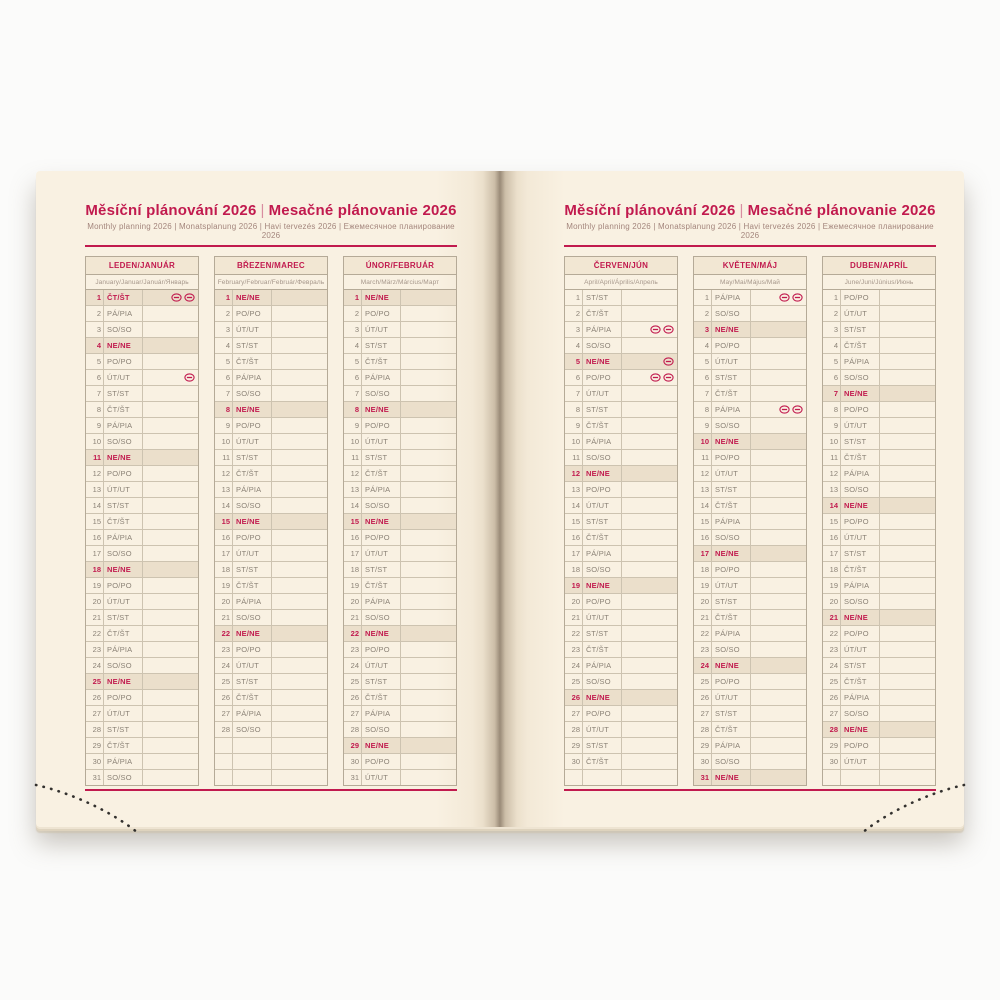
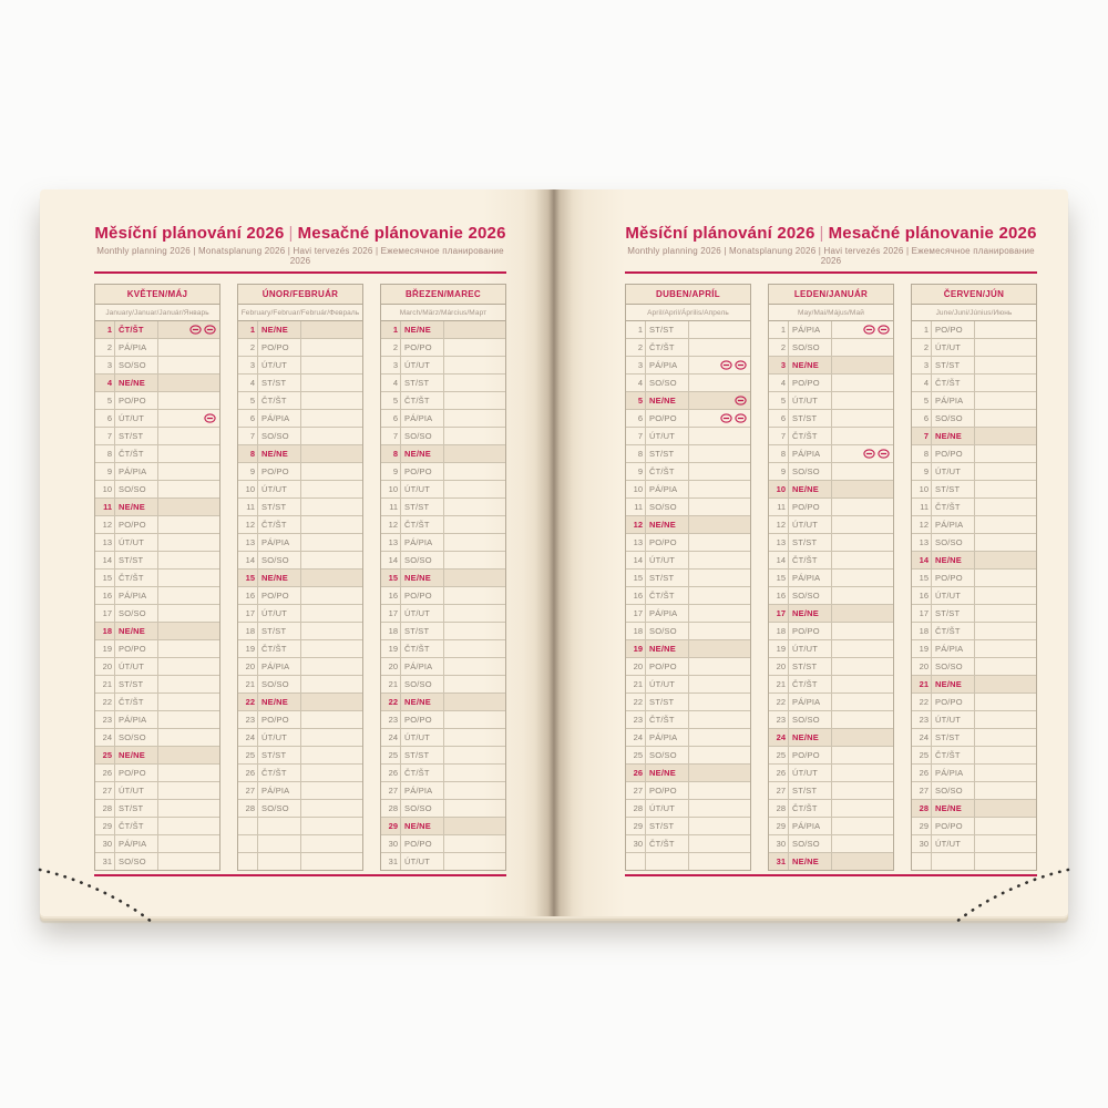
  Měsíční plánování 2026 | Mesačné plánovanie 2026
  Monthly planning 2026 | Monatsplanung 2026 | Havi tervezés 2026 | Ежемесячное планирование 2026
- LEDEN/JANUÁR
+ KVĚTEN/MÁJ
  1
  ČT/ŠT
  2
  PÁ/PIA
  3
  SO/SO
  4
  NE/NE
  5
  PO/PO
  6
  ÚT/UT
  7
  ST/ST
  8
  ČT/ŠT
  9
  PÁ/PIA
  10
  SO/SO
  11
  NE/NE
  12
  PO/PO
  13
  ÚT/UT
  14
  ST/ST
  15
  ČT/ŠT
  16
  PÁ/PIA
  17
  SO/SO
  18
  NE/NE
  19
  PO/PO
  20
  ÚT/UT
  21
  ST/ST
  22
  ČT/ŠT
  23
  PÁ/PIA
  24
  SO/SO
  25
  NE/NE
  26
  PO/PO
  27
  ÚT/UT
  28
  ST/ST
  29
  ČT/ŠT
  30
  PÁ/PIA
  31
  SO/SO
- BŘEZEN/MAREC
+ ÚNOR/FEBRUÁR
  1
  NE/NE
  2
  PO/PO
  3
  ÚT/UT
  4
  ST/ST
  5
  ČT/ŠT
  6
  PÁ/PIA
  7
  SO/SO
  8
  NE/NE
  9
  PO/PO
  10
  ÚT/UT
  11
  ST/ST
  12
  ČT/ŠT
  13
  PÁ/PIA
  14
  SO/SO
  15
  NE/NE
  16
  PO/PO
  17
  ÚT/UT
  18
  ST/ST
  19
  ČT/ŠT
  20
  PÁ/PIA
  21
  SO/SO
  22
  NE/NE
  23
  PO/PO
  24
  ÚT/UT
  25
  ST/ST
  26
  ČT/ŠT
  27
  PÁ/PIA
  28
  SO/SO
- ÚNOR/FEBRUÁR
+ BŘEZEN/MAREC
  1
  NE/NE
  2
  PO/PO
  3
  ÚT/UT
  4
  ST/ST
  5
  ČT/ŠT
  6
  PÁ/PIA
  7
  SO/SO
  8
  NE/NE
  9
  PO/PO
  10
  ÚT/UT
  11
  ST/ST
  12
  ČT/ŠT
  13
  PÁ/PIA
  14
  SO/SO
  15
  NE/NE
  16
  PO/PO
  17
  ÚT/UT
  18
  ST/ST
  19
  ČT/ŠT
  20
  PÁ/PIA
  21
  SO/SO
  22
  NE/NE
  23
  PO/PO
  24
  ÚT/UT
  25
  ST/ST
  26
  ČT/ŠT
  27
  PÁ/PIA
  28
  SO/SO
  29
  NE/NE
  30
  PO/PO
  31
  ÚT/UT
  Měsíční plánování 2026 | Mesačné plánovanie 2026
  Monthly planning 2026 | Monatsplanung 2026 | Havi tervezés 2026 | Ежемесячное планирование 2026
- ČERVEN/JÚN
+ DUBEN/APRÍL
  1
  ST/ST
  2
  ČT/ŠT
  3
  PÁ/PIA
  4
  SO/SO
  5
  NE/NE
  6
  PO/PO
  7
  ÚT/UT
  8
  ST/ST
  9
  ČT/ŠT
  10
  PÁ/PIA
  11
  SO/SO
  12
  NE/NE
  13
  PO/PO
  14
  ÚT/UT
  15
  ST/ST
  16
  ČT/ŠT
  17
  PÁ/PIA
  18
  SO/SO
  19
  NE/NE
  20
  PO/PO
  21
  ÚT/UT
  22
  ST/ST
  23
  ČT/ŠT
  24
  PÁ/PIA
  25
  SO/SO
  26
  NE/NE
  27
  PO/PO
  28
  ÚT/UT
  29
  ST/ST
  30
  ČT/ŠT
- KVĚTEN/MÁJ
+ LEDEN/JANUÁR
  1
  PÁ/PIA
  2
  SO/SO
  3
  NE/NE
  4
  PO/PO
  5
  ÚT/UT
  6
  ST/ST
  7
  ČT/ŠT
  8
  PÁ/PIA
  9
  SO/SO
  10
  NE/NE
  11
  PO/PO
  12
  ÚT/UT
  13
  ST/ST
  14
  ČT/ŠT
  15
  PÁ/PIA
  16
  SO/SO
  17
  NE/NE
  18
  PO/PO
  19
  ÚT/UT
  20
  ST/ST
  21
  ČT/ŠT
  22
  PÁ/PIA
  23
  SO/SO
  24
  NE/NE
  25
  PO/PO
  26
  ÚT/UT
  27
  ST/ST
  28
  ČT/ŠT
  29
  PÁ/PIA
  30
  SO/SO
  31
  NE/NE
- DUBEN/APRÍL
+ ČERVEN/JÚN
  1
  PO/PO
  2
  ÚT/UT
  3
  ST/ST
  4
  ČT/ŠT
  5
  PÁ/PIA
  6
  SO/SO
  7
  NE/NE
  8
  PO/PO
  9
  ÚT/UT
  10
  ST/ST
  11
  ČT/ŠT
  12
  PÁ/PIA
  13
  SO/SO
  14
  NE/NE
  15
  PO/PO
  16
  ÚT/UT
  17
  ST/ST
  18
  ČT/ŠT
  19
  PÁ/PIA
  20
  SO/SO
  21
  NE/NE
  22
  PO/PO
  23
  ÚT/UT
  24
  ST/ST
  25
  ČT/ŠT
  26
  PÁ/PIA
  27
  SO/SO
  28
  NE/NE
  29
  PO/PO
  30
  ÚT/UT
